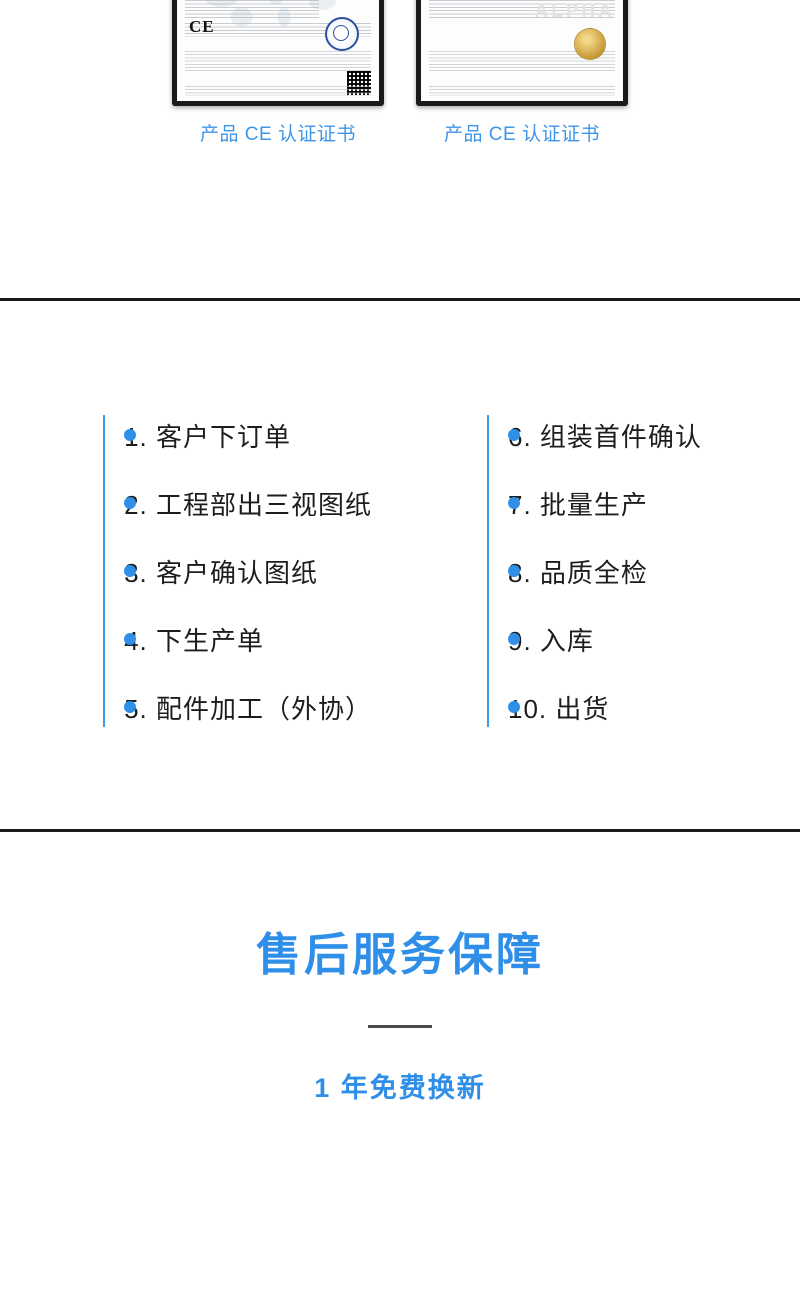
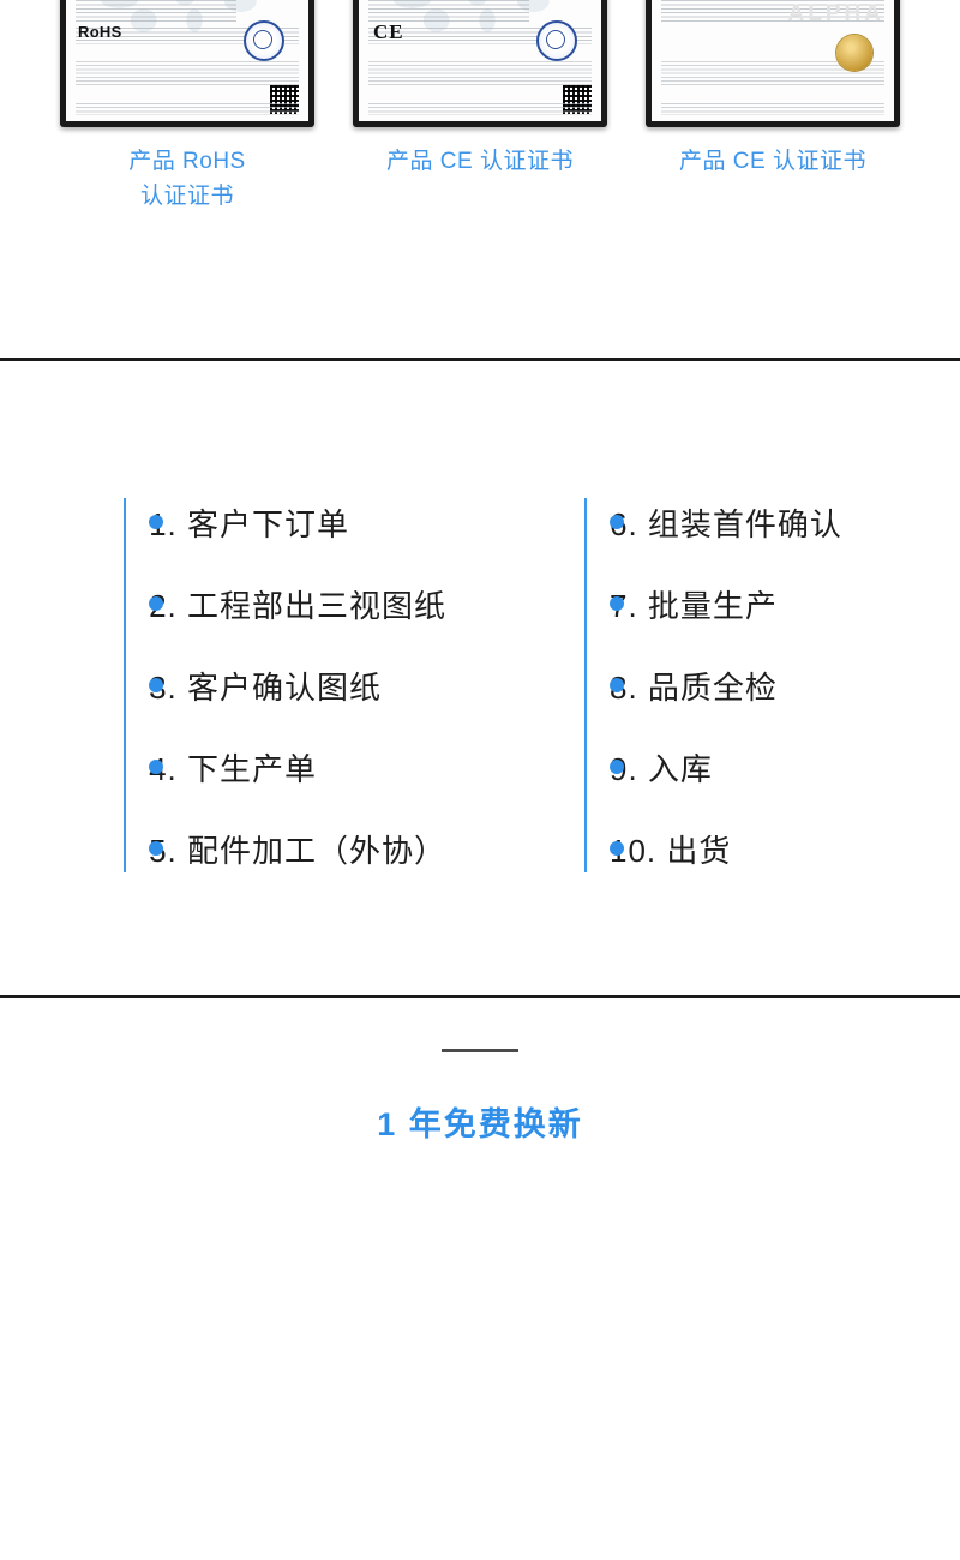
+ RoHS
+ 产品 RoHS
+ 认证证书
  CE
  产品 CE 认证证书
  ALPHA
  产品 CE 认证证书
  . 客户下订单
  . 工程部出三视图纸
  . 客户确认图纸
  . 下生产单
  . 配件加工（外协）
  . 组装首件确认
  . 批量生产
  . 品质全检
  . 入库
  0. 出货
- 售后服务保障
  1 年免费换新
